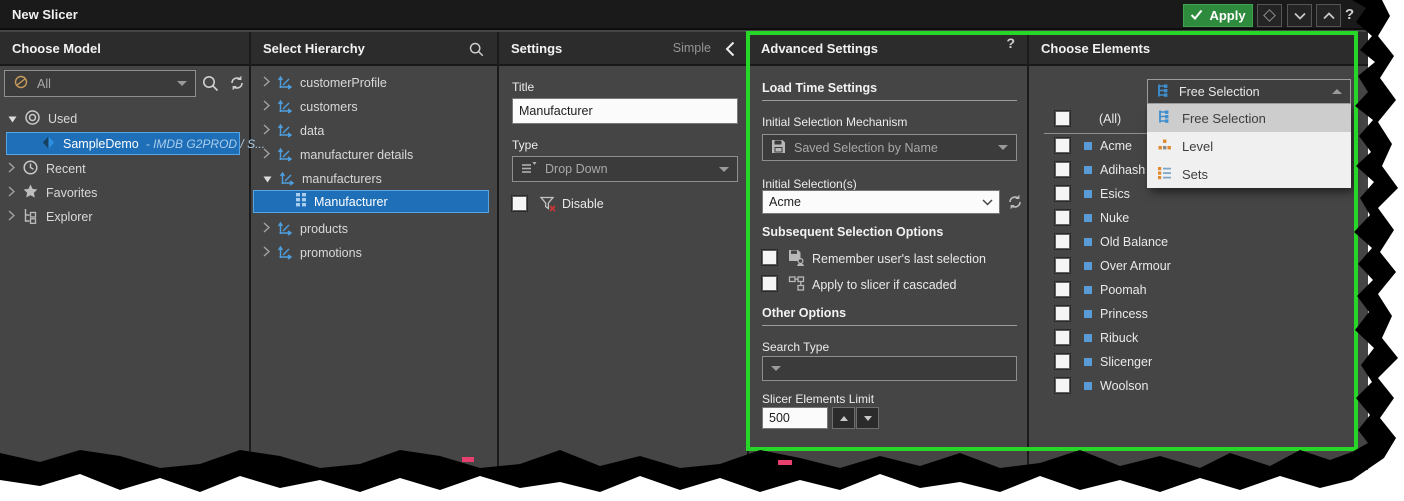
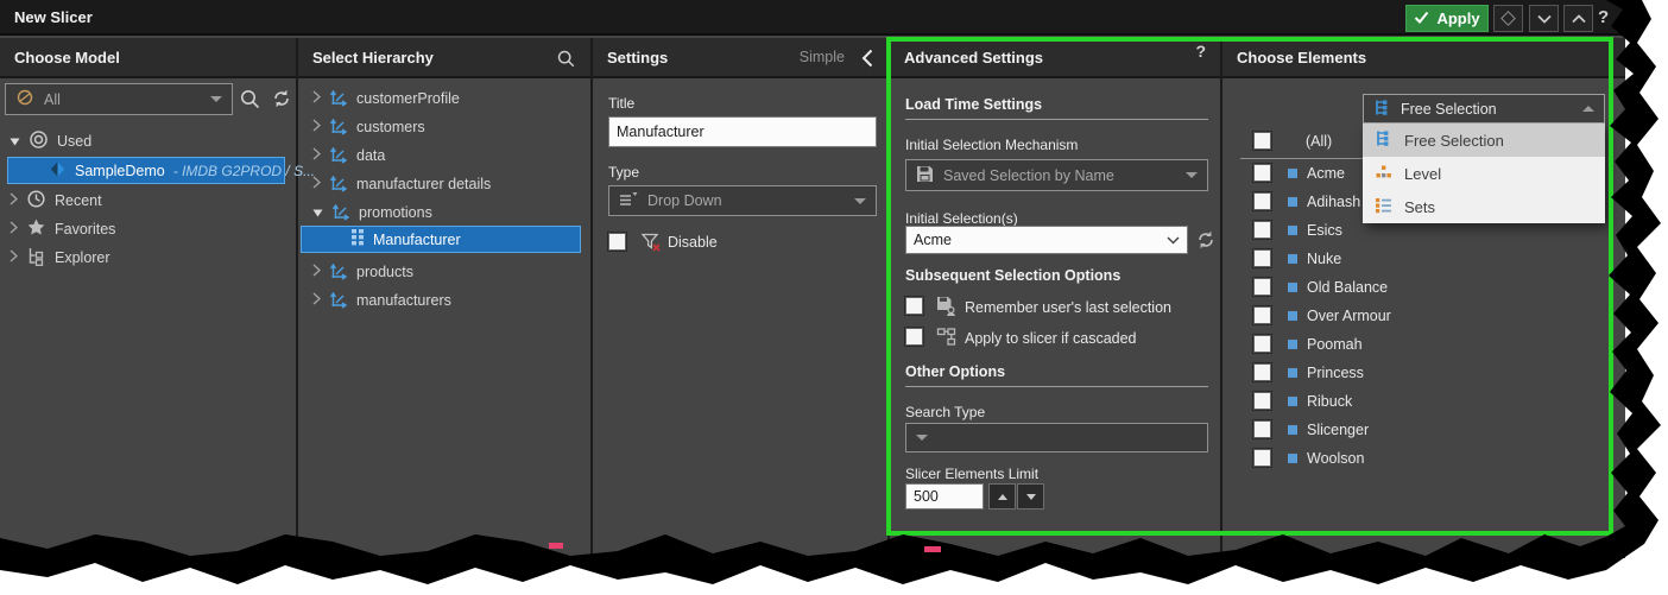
  New Slicer
  Apply
  ?
  Choose Model
  All
  Used
  SampleDemo
  - IMDB G2PROD / S...
  Recent
  Favorites
  Explorer
  Select Hierarchy
  customerProfile
  customers
  data
  manufacturer details
- manufacturers
+ promotions
  Manufacturer
  products
- promotions
+ manufacturers
  Settings
  Simple
  Title
  Manufacturer
  Type
  Drop Down
  Disable
  Advanced Settings
  ?
  Load Time Settings
  Initial Selection Mechanism
  Saved Selection by Name
  Initial Selection(s)
  Acme
  Subsequent Selection Options
  Remember user's last selection
  Apply to slicer if cascaded
  Other Options
  Search Type
  Slicer Elements Limit
  500
  Choose Elements
  (All)
  Acme
  Adihash
  Esics
  Nuke
  Old Balance
  Over Armour
  Poomah
  Princess
  Ribuck
  Slicenger
  Woolson
  Free Selection
  Free Selection
  Level
  Sets
